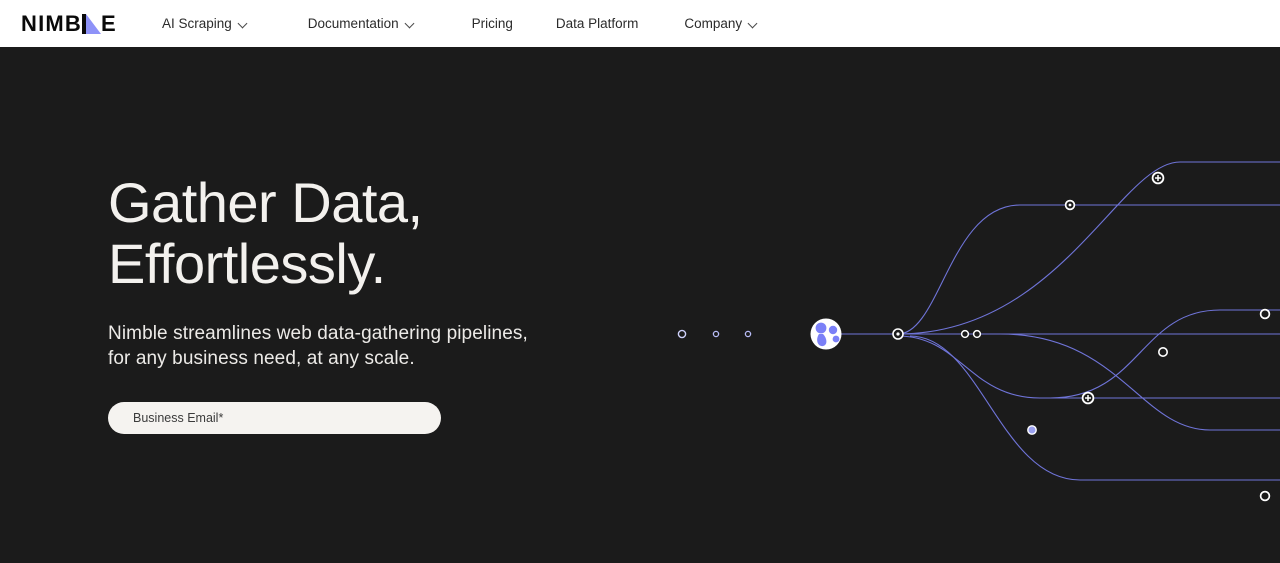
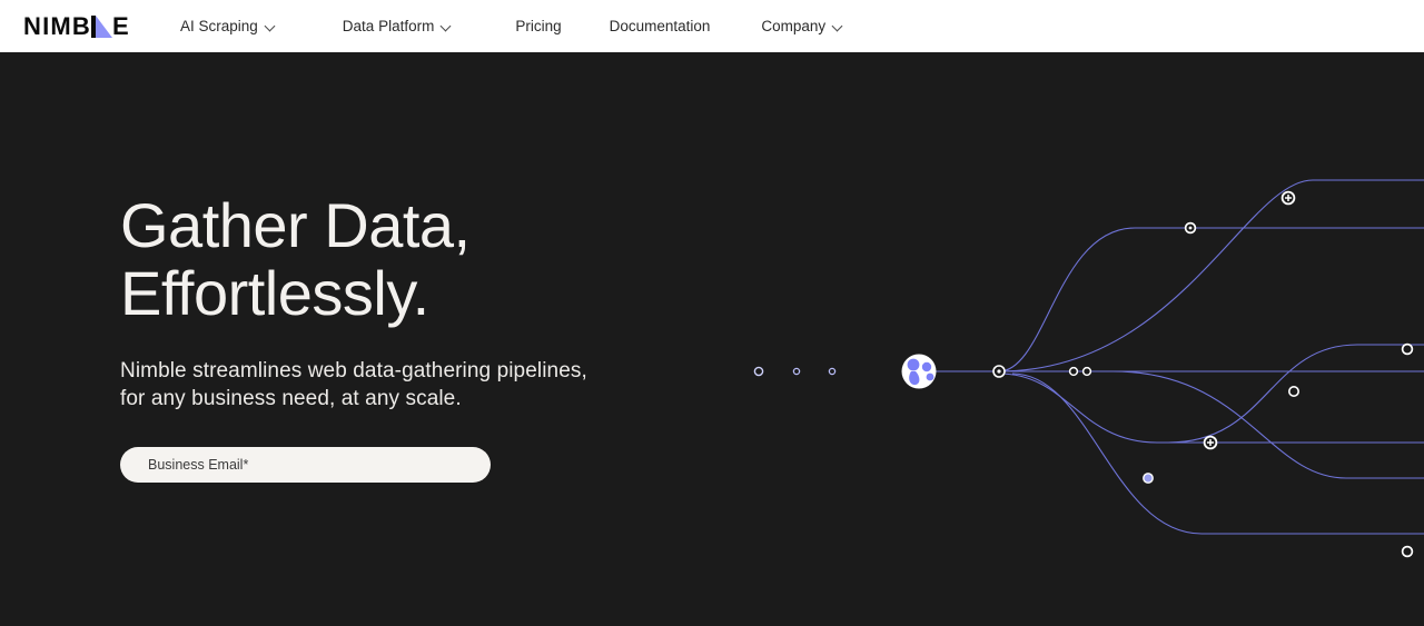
  NIMB
  E
  AI Scraping
- Documentation
+ Data Platform
  Pricing
- Data Platform
+ Documentation
  Company
  Gather Data,
  Effortlessly.
  Nimble streamlines web data-gathering pipelines,
  for any business need, at any scale.
  Business Email*
